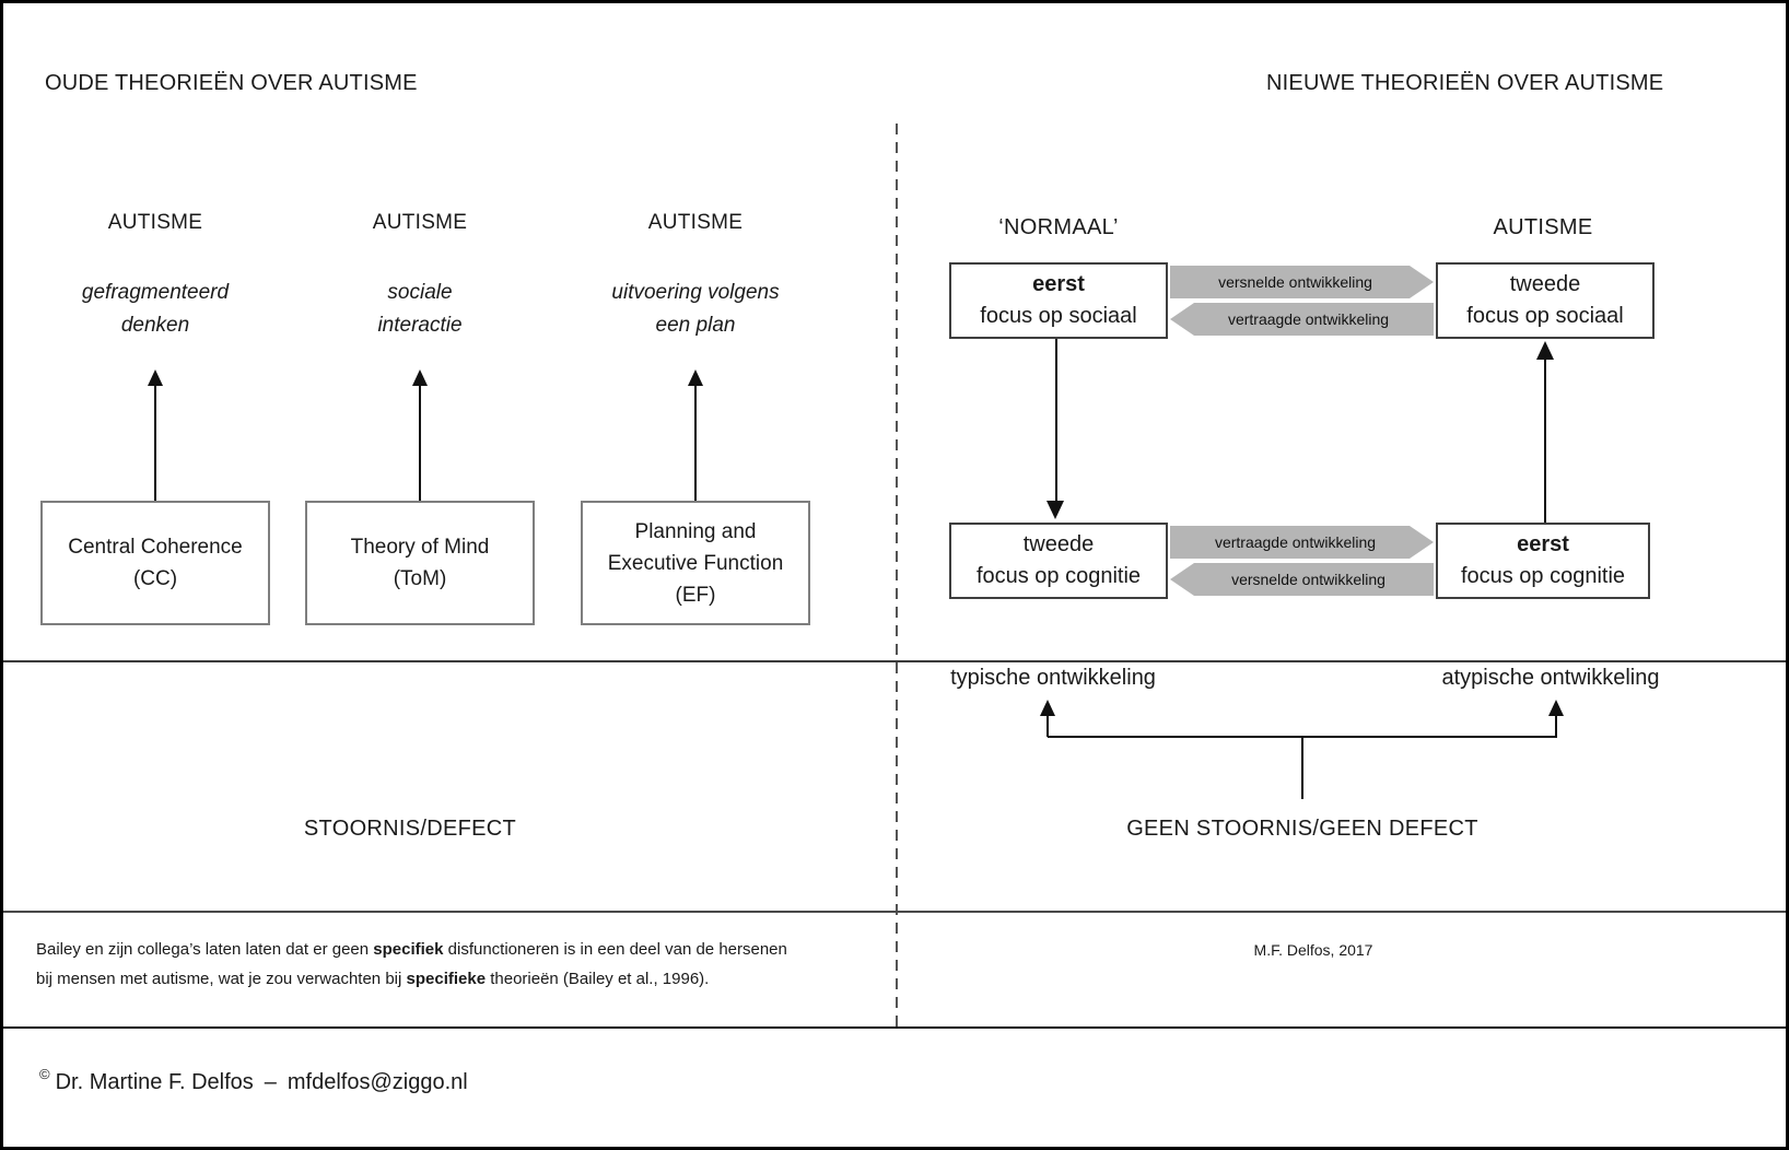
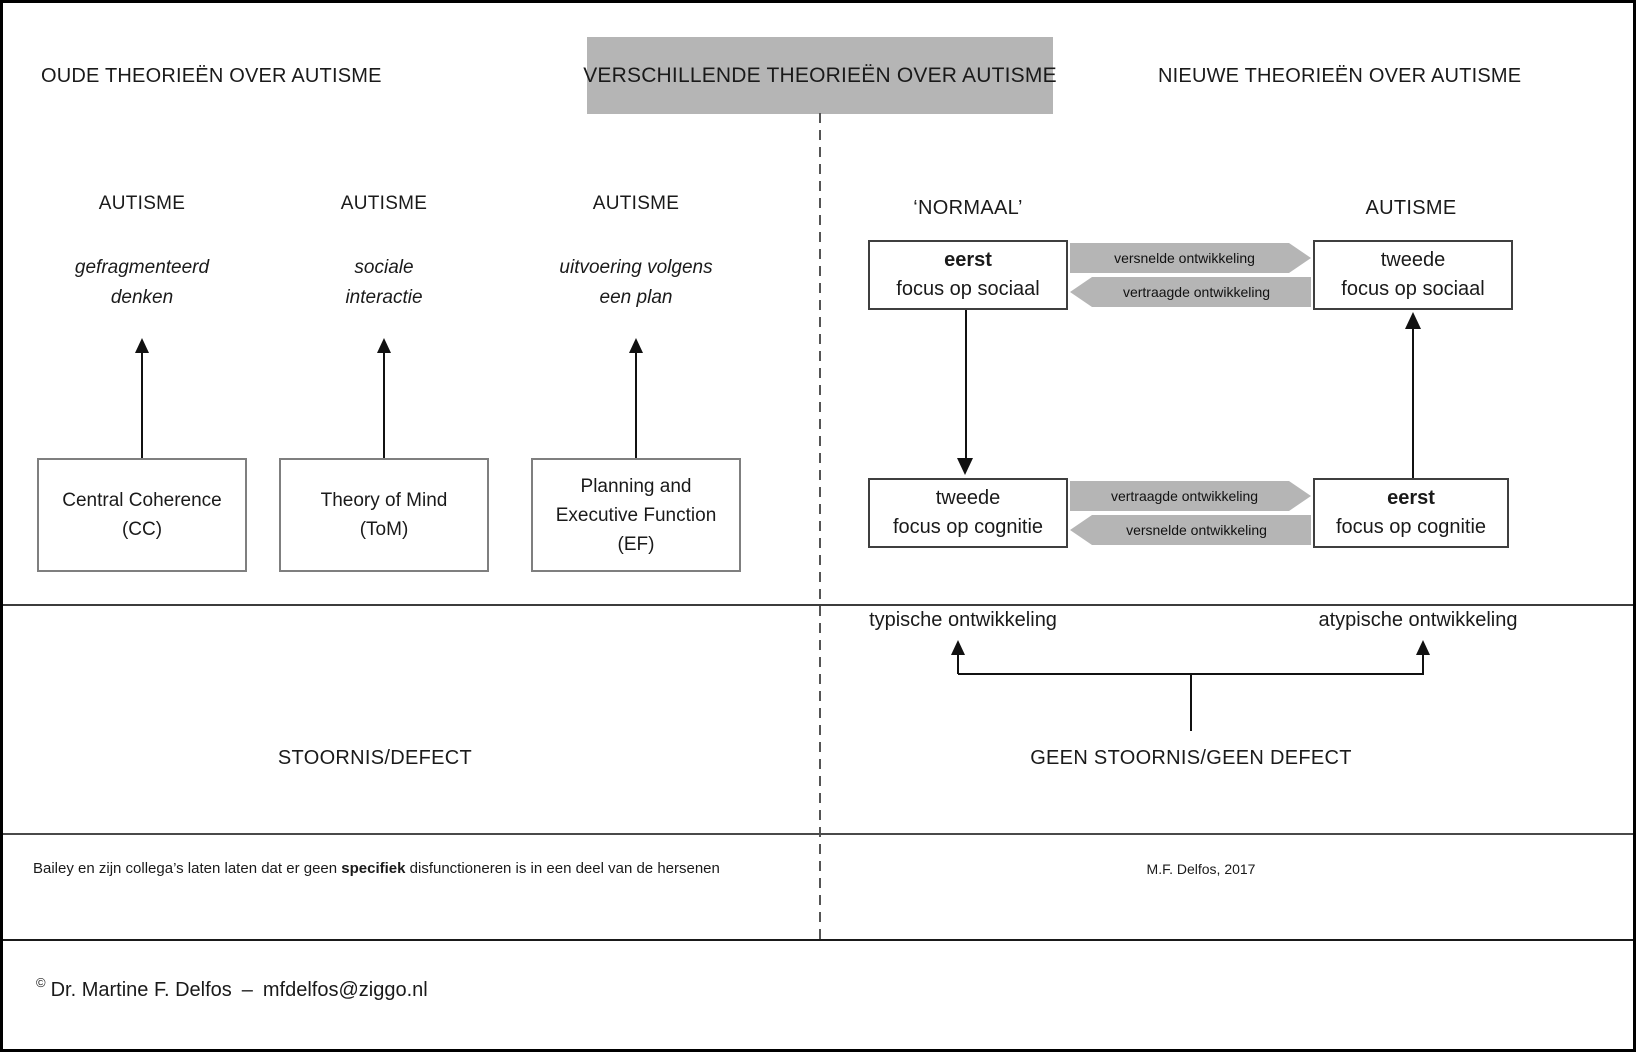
  OUDE THEORIEËN OVER AUTISME
+ VERSCHILLENDE THEORIEËN OVER AUTISME
  NIEUWE THEORIEËN OVER AUTISME
  AUTISME
  gefragmenteerd
  denken
  Central Coherence
  (CC)
  AUTISME
  sociale
  interactie
  Theory of Mind
  (ToM)
  AUTISME
  uitvoering volgens
  een plan
  Planning and
  Executive Function
  (EF)
  ‘NORMAAL’
  AUTISME
  eerst
  focus op sociaal
  tweede
  focus op sociaal
  tweede
  focus op cognitie
  eerst
  focus op cognitie
  versnelde ontwikkeling
  vertraagde ontwikkeling
  vertraagde ontwikkeling
  versnelde ontwikkeling
  typische ontwikkeling
  atypische ontwikkeling
  STOORNIS/DEFECT
  GEEN STOORNIS/GEEN DEFECT
  Bailey en zijn collega’s laten laten dat er geen specifiek disfunctioneren is in een deel van de hersenen
- bij mensen met autisme, wat je zou verwachten bij specifieke theorieën (Bailey et al., 1996).
  M.F. Delfos, 2017
  ©Dr. Martine F. Delfos – mfdelfos@ziggo.nl
